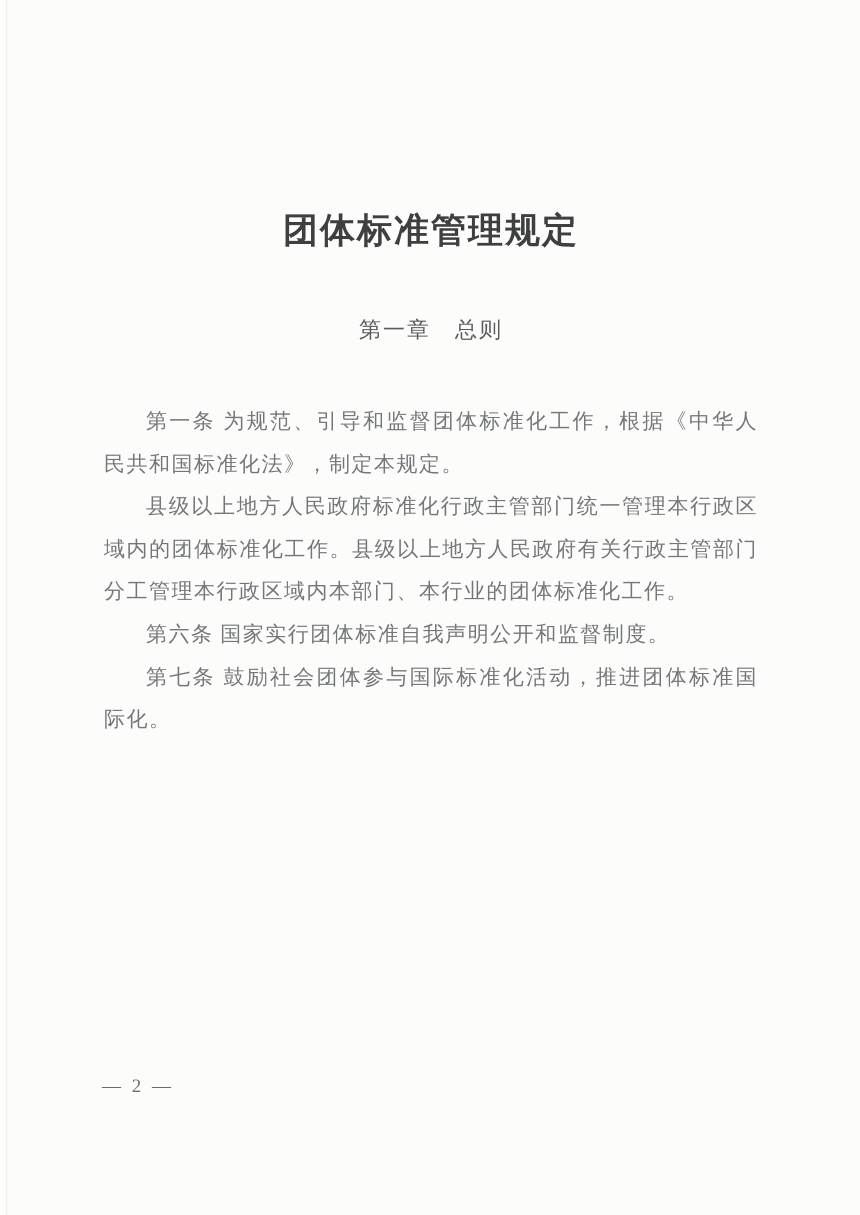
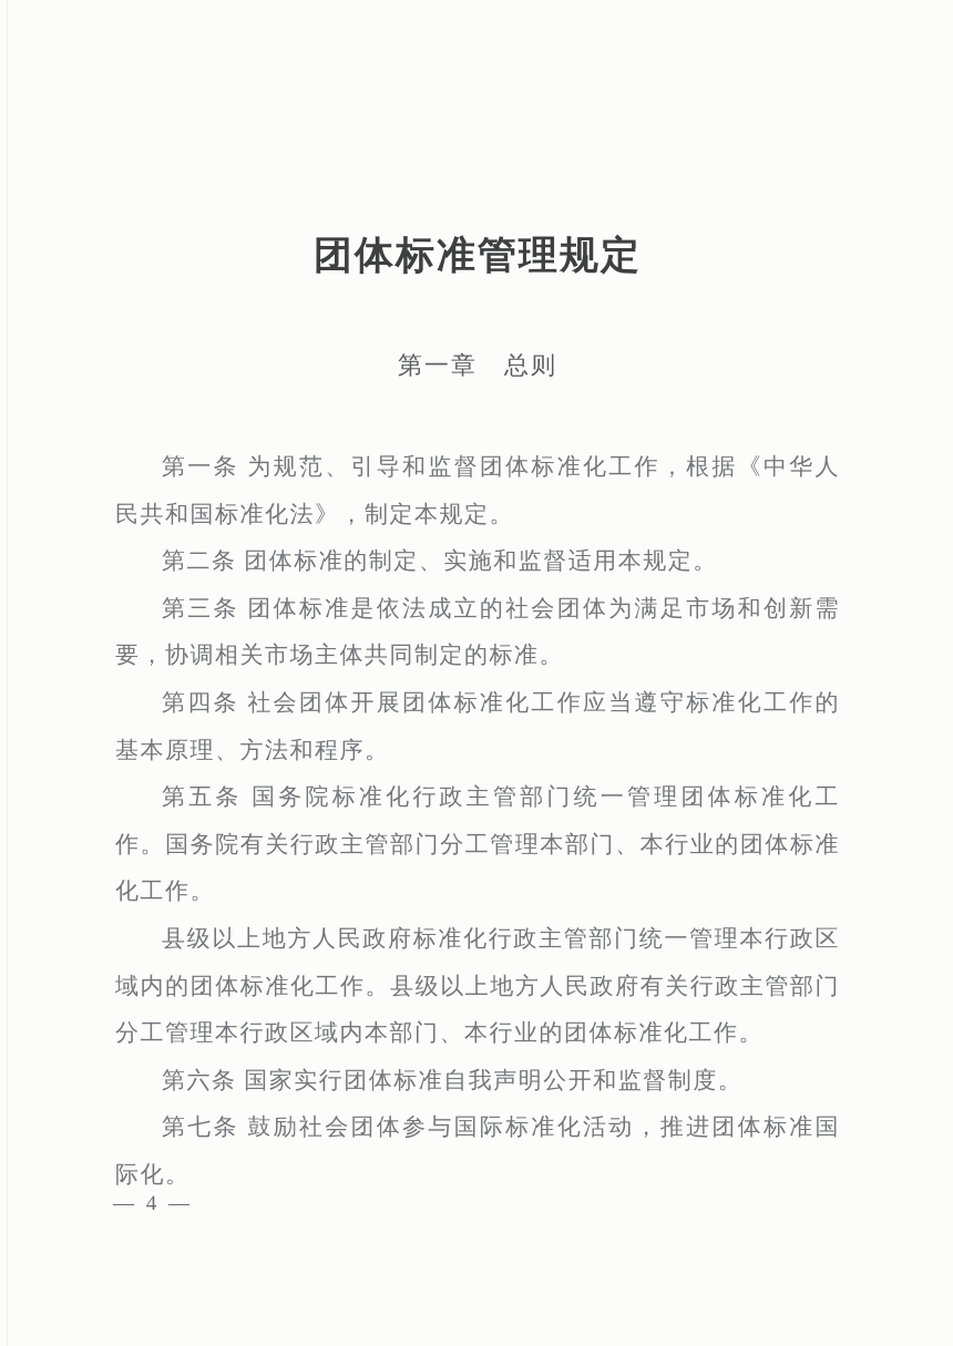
  团体标准管理规定
  第一章 总则
  第一条 为规范、引导和监督团体标准化工作，根据《中华人民共和国标准化法》，制定本规定。
+ 第二条 团体标准的制定、实施和监督适用本规定。
+ 第三条 团体标准是依法成立的社会团体为满足市场和创新需要，协调相关市场主体共同制定的标准。
+ 第四条 社会团体开展团体标准化工作应当遵守标准化工作的基本原理、方法和程序。
+ 第五条 国务院标准化行政主管部门统一管理团体标准化工作。国务院有关行政主管部门分工管理本部门、本行业的团体标准化工作。
  县级以上地方人民政府标准化行政主管部门统一管理本行政区域内的团体标准化工作。县级以上地方人民政府有关行政主管部门分工管理本行政区域内本部门、本行业的团体标准化工作。
  第六条 国家实行团体标准自我声明公开和监督制度。
  第七条 鼓励社会团体参与国际标准化活动，推进团体标准国际化。
- — 2 —
+ — 4 —
